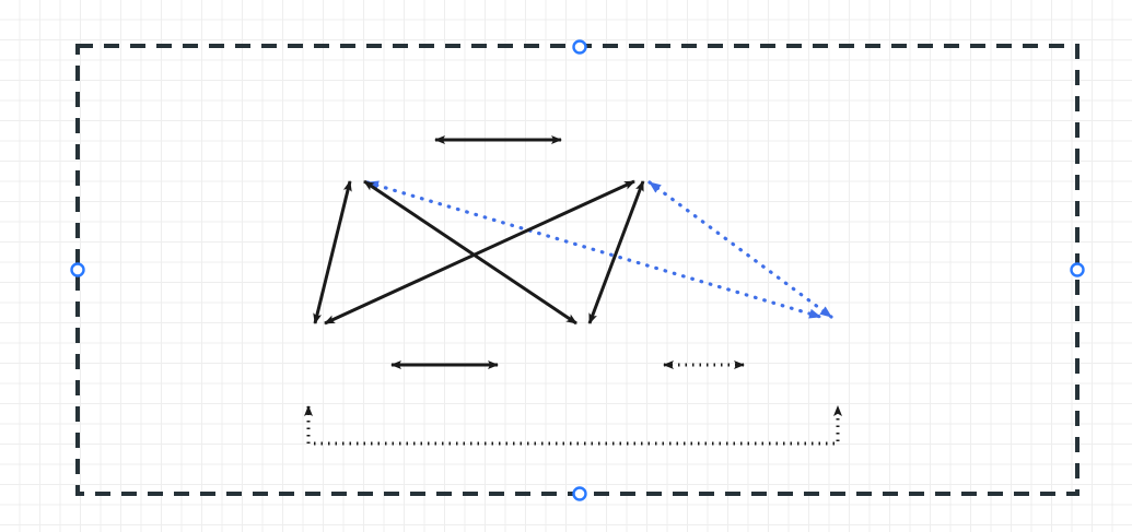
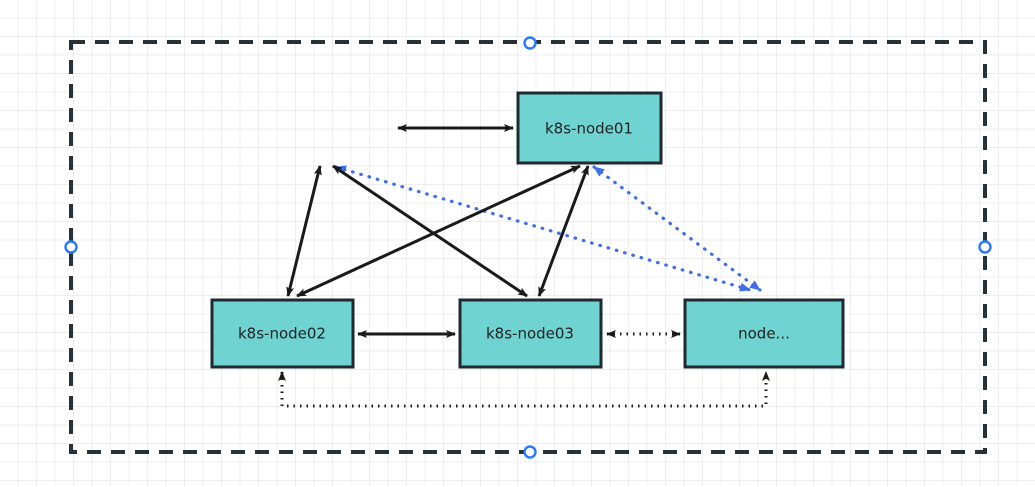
+ k8s-node01
+ k8s-node02
+ k8s-node03
+ node...
